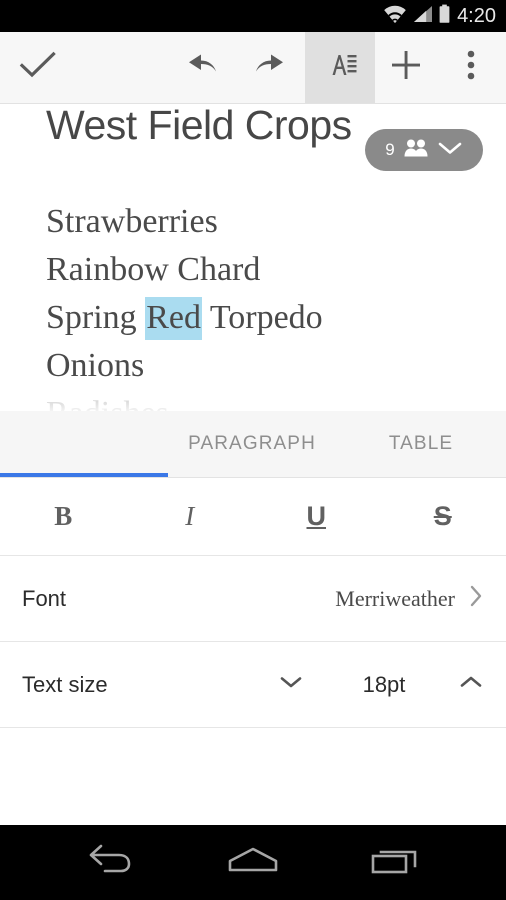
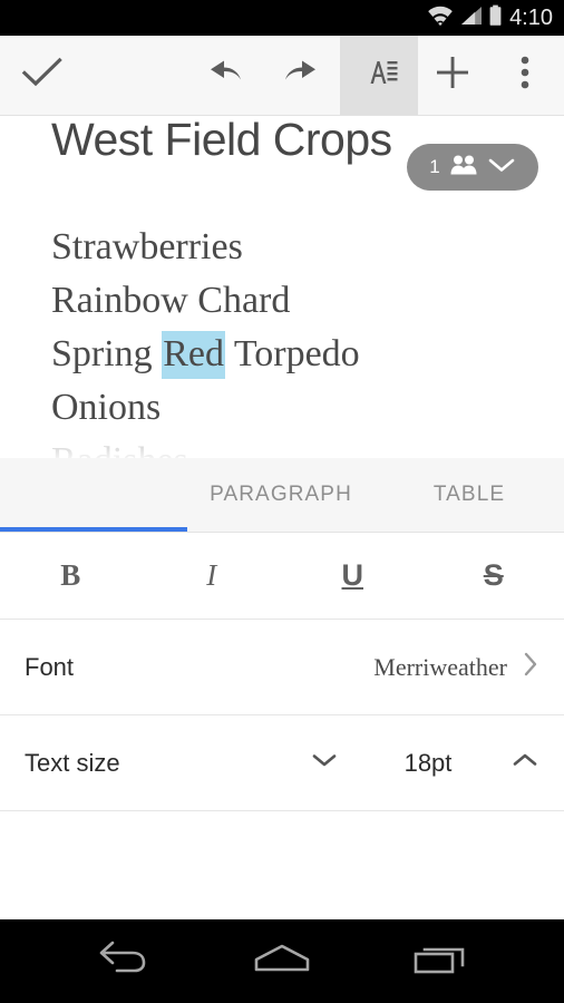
- 4:20
+ 4:10
  West Field Crops
  Strawberries
  Rainbow Chard
  Spring Red Torpedo
  Onions
- 9
+ 1
  PARAGRAPH
  TABLE
  B
  I
  U
  S
  Font
  Merriweather
  Text size
  18pt
